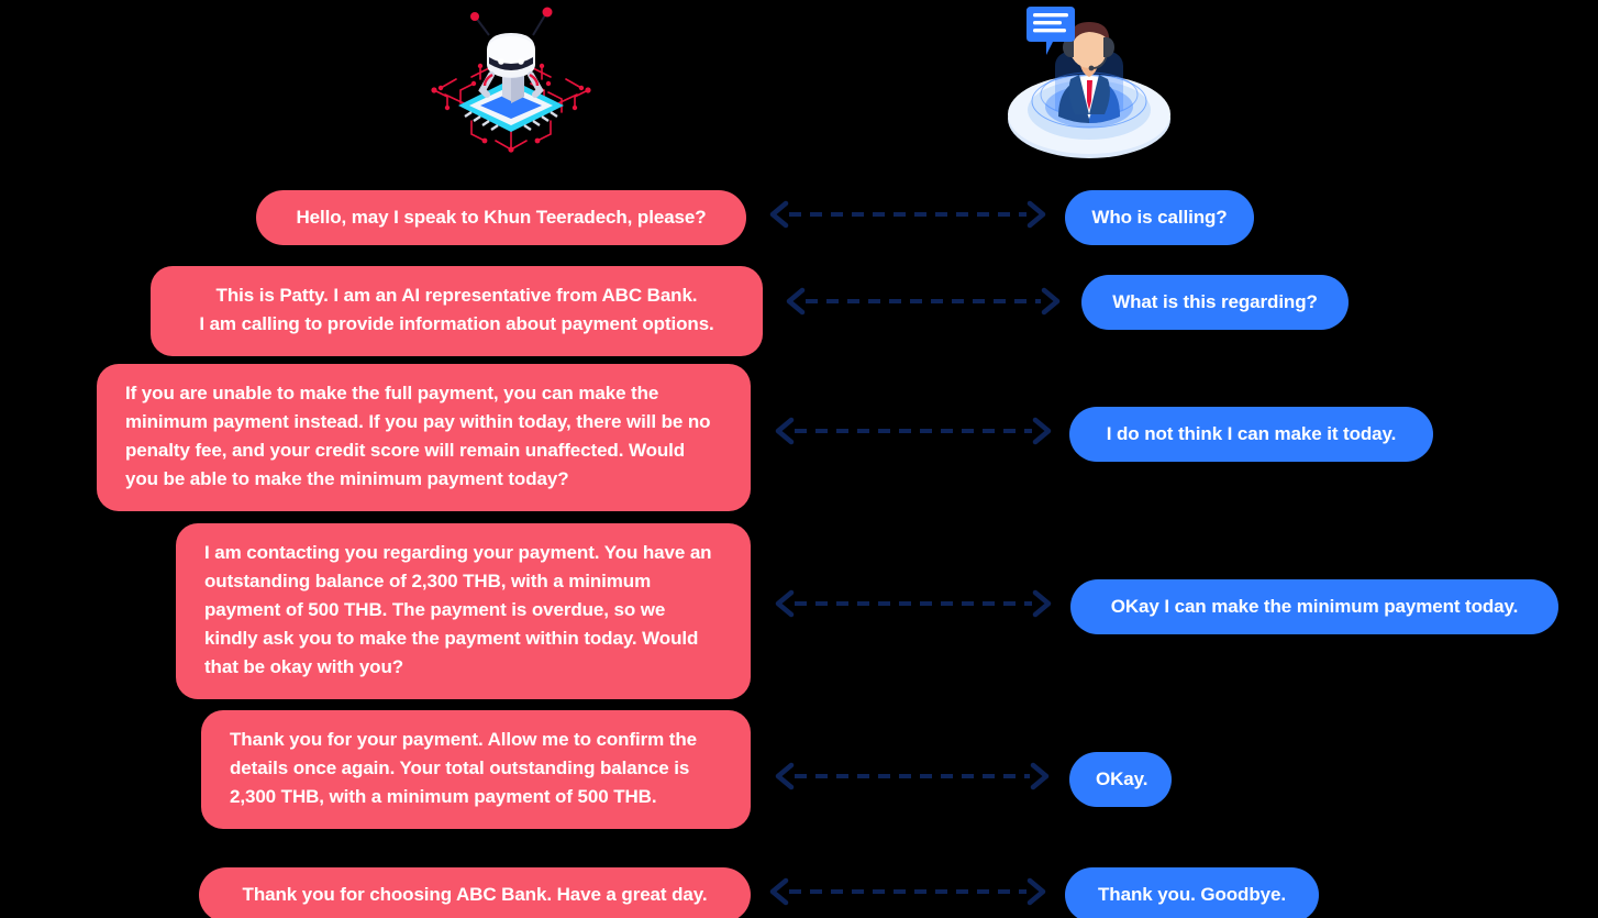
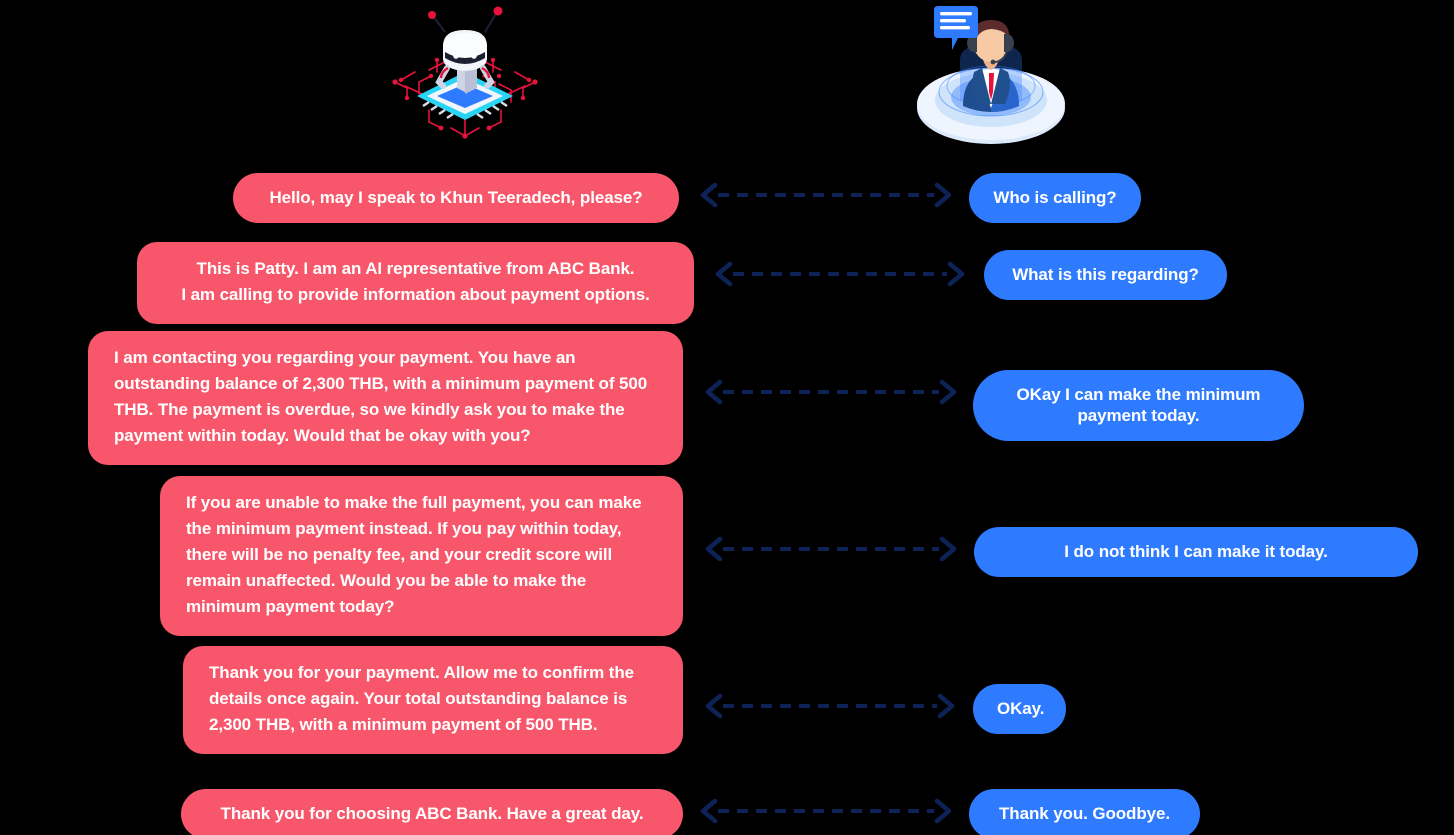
  Hello, may I speak to Khun Teeradech, please?
  Who is calling?
  This is Patty. I am an AI representative from ABC Bank.
  I am calling to provide information about payment options.
  What is this regarding?
- If you are unable to make the full payment, you can make the minimum payment instead. If you pay within today, there will be no penalty fee, and your credit score will remain unaffected. Would you be able to make the minimum payment today?
+ I am contacting you regarding your payment. You have an outstanding balance of 2,300 THB, with a minimum payment of 500 THB. The payment is overdue, so we kindly ask you to make the payment within today. Would that be okay with you?
- I do not think I can make it today.
+ OKay I can make the minimum payment today.
- I am contacting you regarding your payment. You have an outstanding balance of 2,300 THB, with a minimum payment of 500 THB. The payment is overdue, so we kindly ask you to make the payment within today. Would that be okay with you?
+ If you are unable to make the full payment, you can make the minimum payment instead. If you pay within today, there will be no penalty fee, and your credit score will remain unaffected. Would you be able to make the minimum payment today?
- OKay I can make the minimum payment today.
+ I do not think I can make it today.
  Thank you for your payment. Allow me to confirm the details once again. Your total outstanding balance is 2,300 THB, with a minimum payment of 500 THB.
  OKay.
  Thank you for choosing ABC Bank. Have a great day.
  Thank you. Goodbye.
